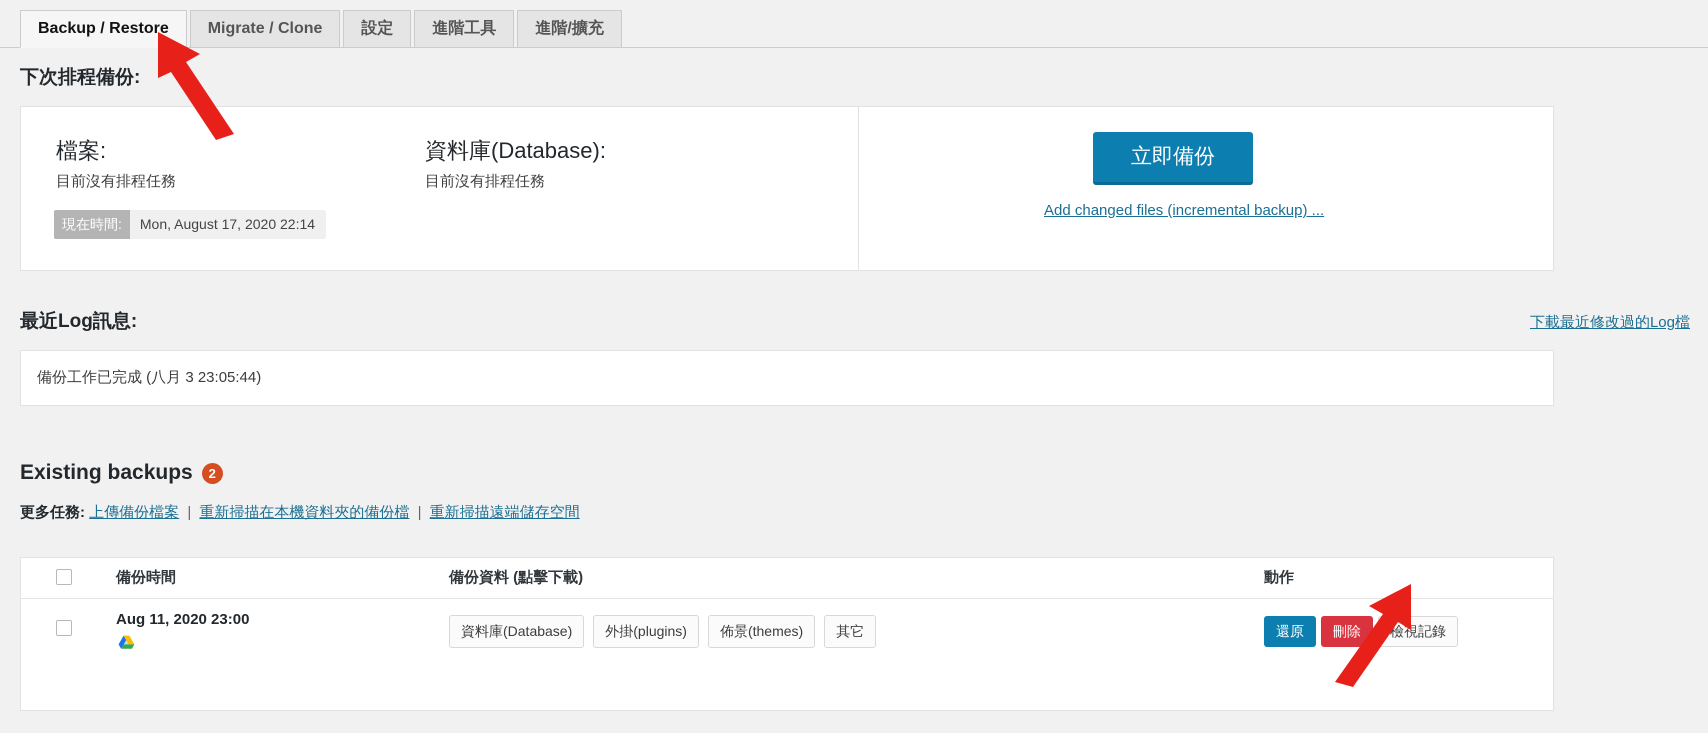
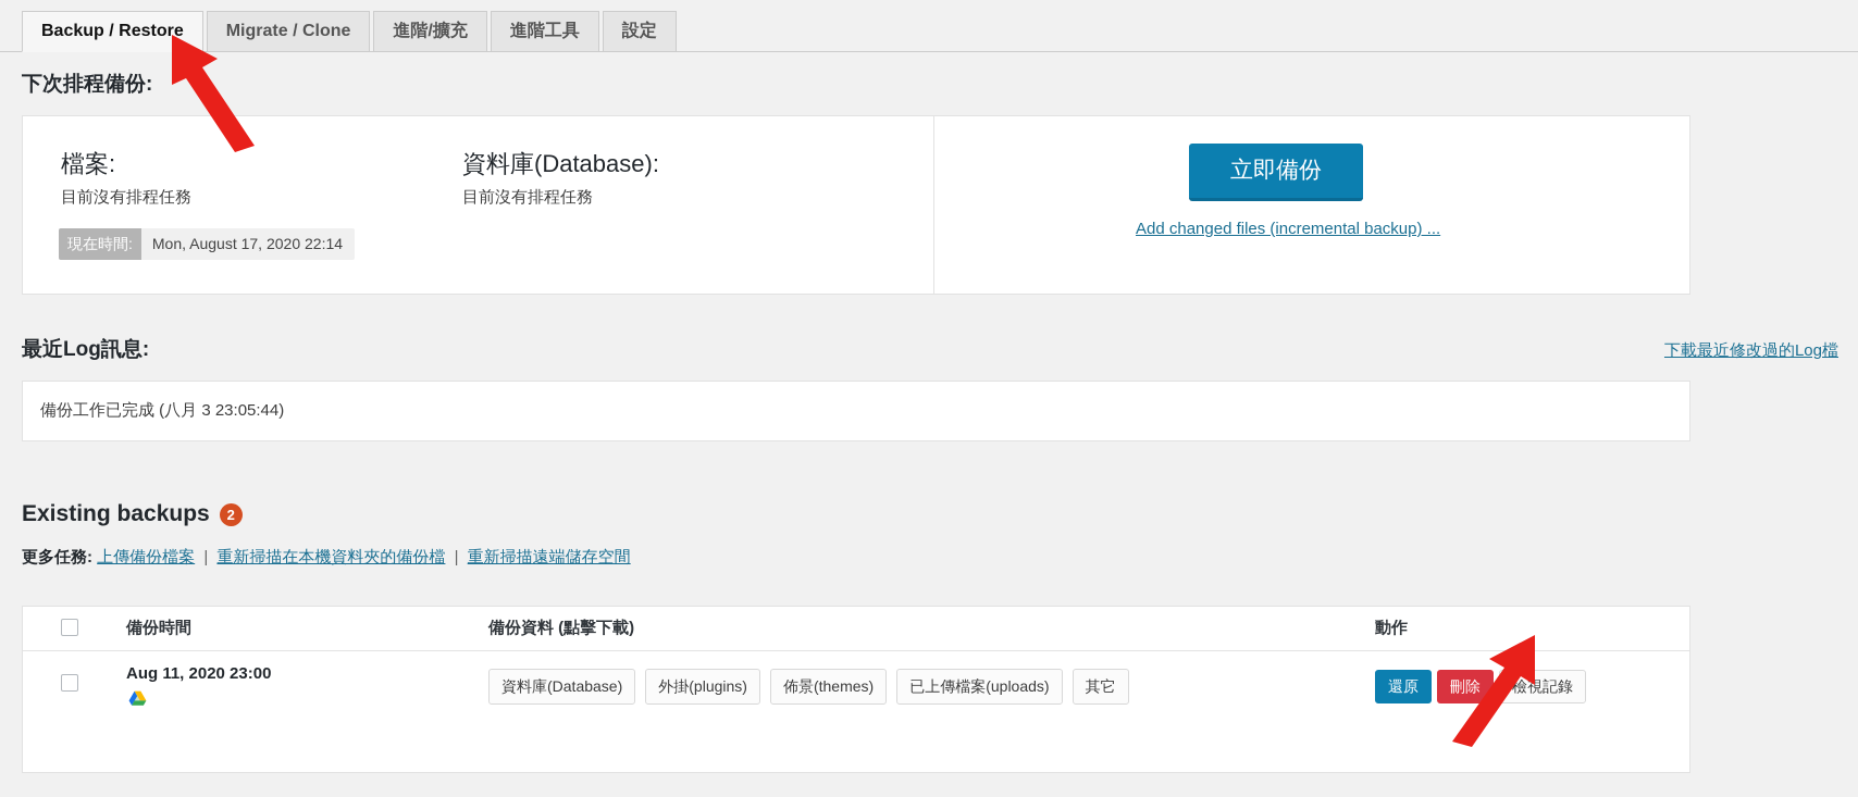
  Backup / Restore
  Migrate / Clone
- 設定
+ 進階/擴充
  進階工具
- 進階/擴充
+ 設定
  下次排程備份:
  檔案:
  目前沒有排程任務
  資料庫(Database):
  目前沒有排程任務
  現在時間:
  Mon, August 17, 2020 22:14
  立即備份
  Add changed files (incremental backup) ...
  最近Log訊息:
  下載最近修改過的Log檔
  備份工作已完成 (八月 3 23:05:44)
  Existing backups
  2
  更多任務: 上傳備份檔案 | 重新掃描在本機資料夾的備份檔 | 重新掃描遠端儲存空間
  備份時間
  備份資料 (點擊下載)
  動作
  Aug 11, 2020 23:00
  資料庫(Database)
  外掛(plugins)
  佈景(themes)
+ 已上傳檔案(uploads)
  其它
  還原
  刪除
  檢視記錄
